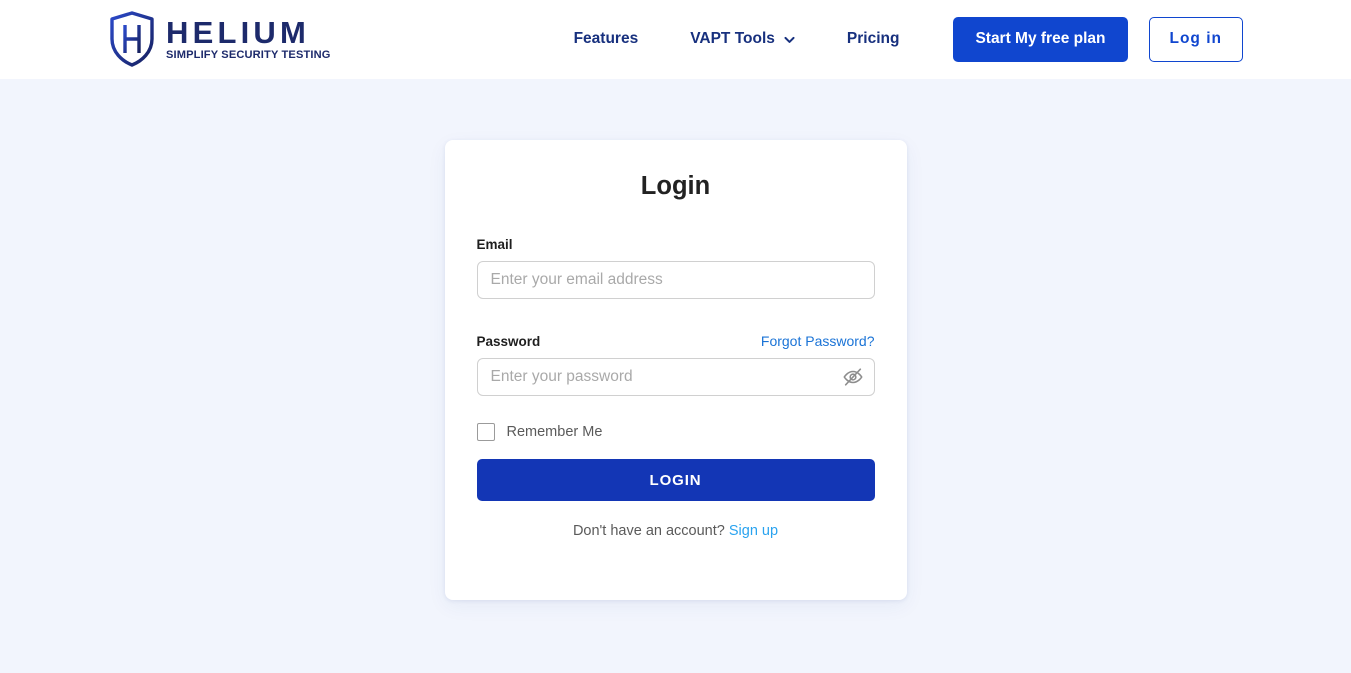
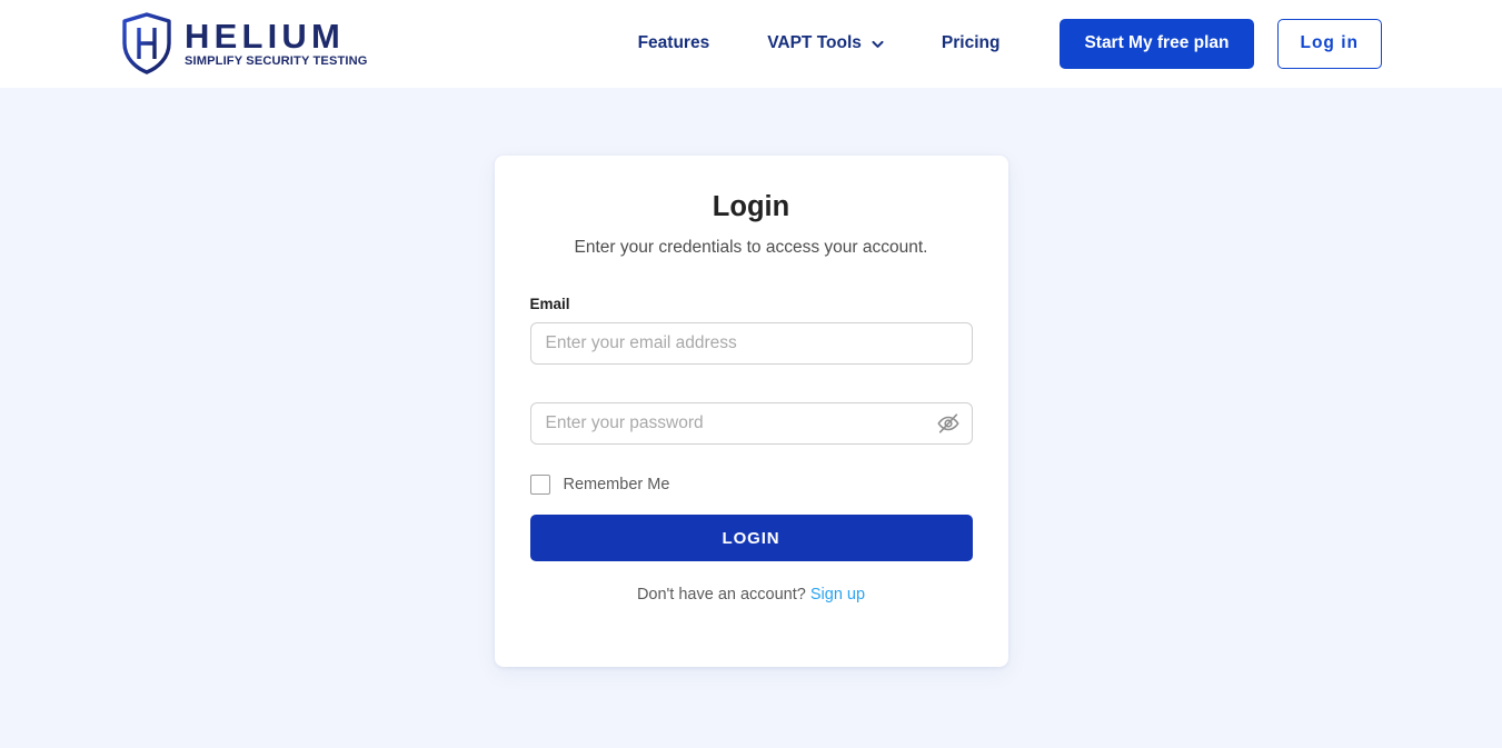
  HELIUM
  SIMPLIFY SECURITY TESTING
  Features
  VAPT Tools
  Pricing
  Start My free plan
  Log in
  Login
+ Enter your credentials to access your account.
  Email
  Enter your email address
- Password
- Forgot Password?
  Enter your password
  Remember Me
  LOGIN
  Don't have an account? Sign up
